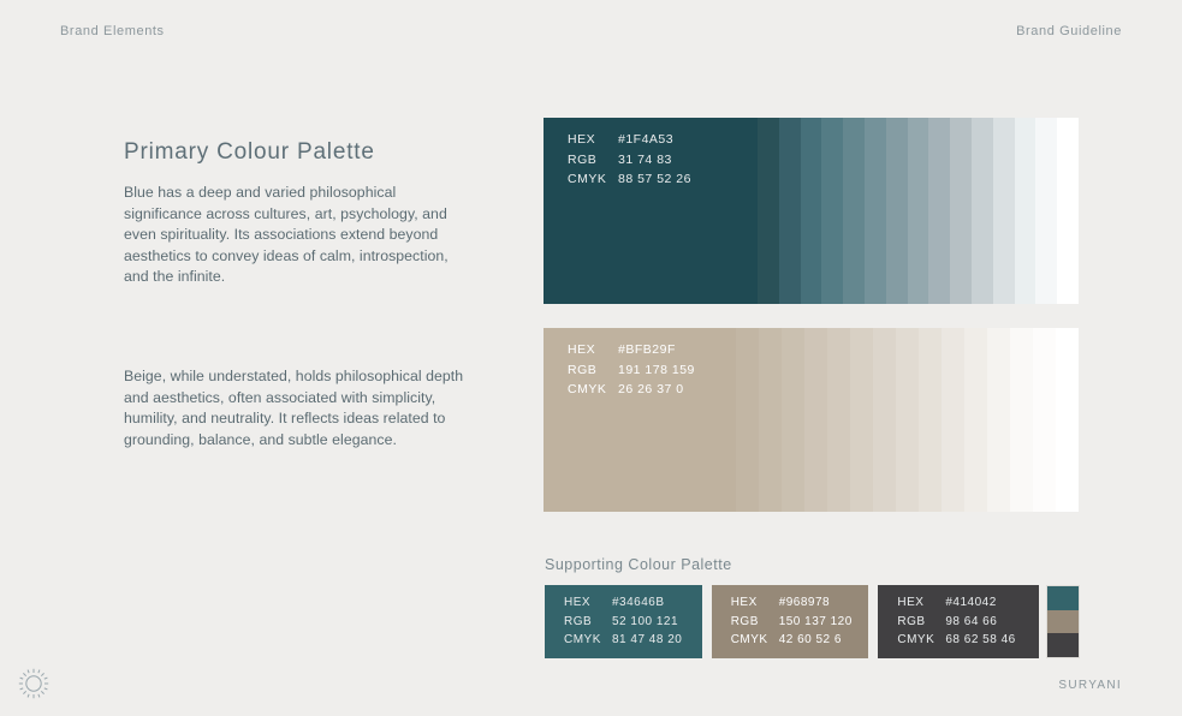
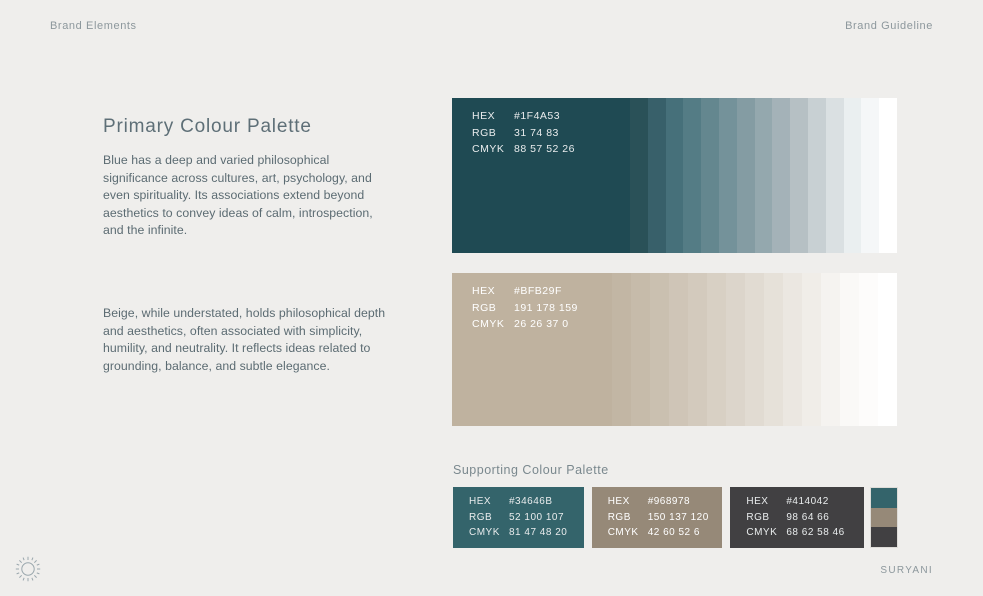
  Brand Elements
  Brand Guideline
  Primary Colour Palette
  Blue has a deep and varied philosophical significance across cultures, art, psychology, and even spirituality. Its associations extend beyond aesthetics to convey ideas of calm, introspection, and the infinite.
  Beige, while understated, holds philosophical depth and aesthetics, often associated with simplicity, humility, and neutrality. It reflects ideas related to grounding, balance, and subtle elegance.
  HEX
  #1F4A53
  RGB
  31 74 83
  CMYK
  88 57 52 26
  HEX
  #BFB29F
  RGB
  191 178 159
  CMYK
  26 26 37 0
  Supporting Colour Palette
  HEX
  #34646B
  RGB
- 52 100 121
+ 52 100 107
  CMYK
  81 47 48 20
  HEX
  #968978
  RGB
  150 137 120
  CMYK
  42 60 52 6
  HEX
  #414042
  RGB
  98 64 66
  CMYK
  68 62 58 46
  SURYANI
